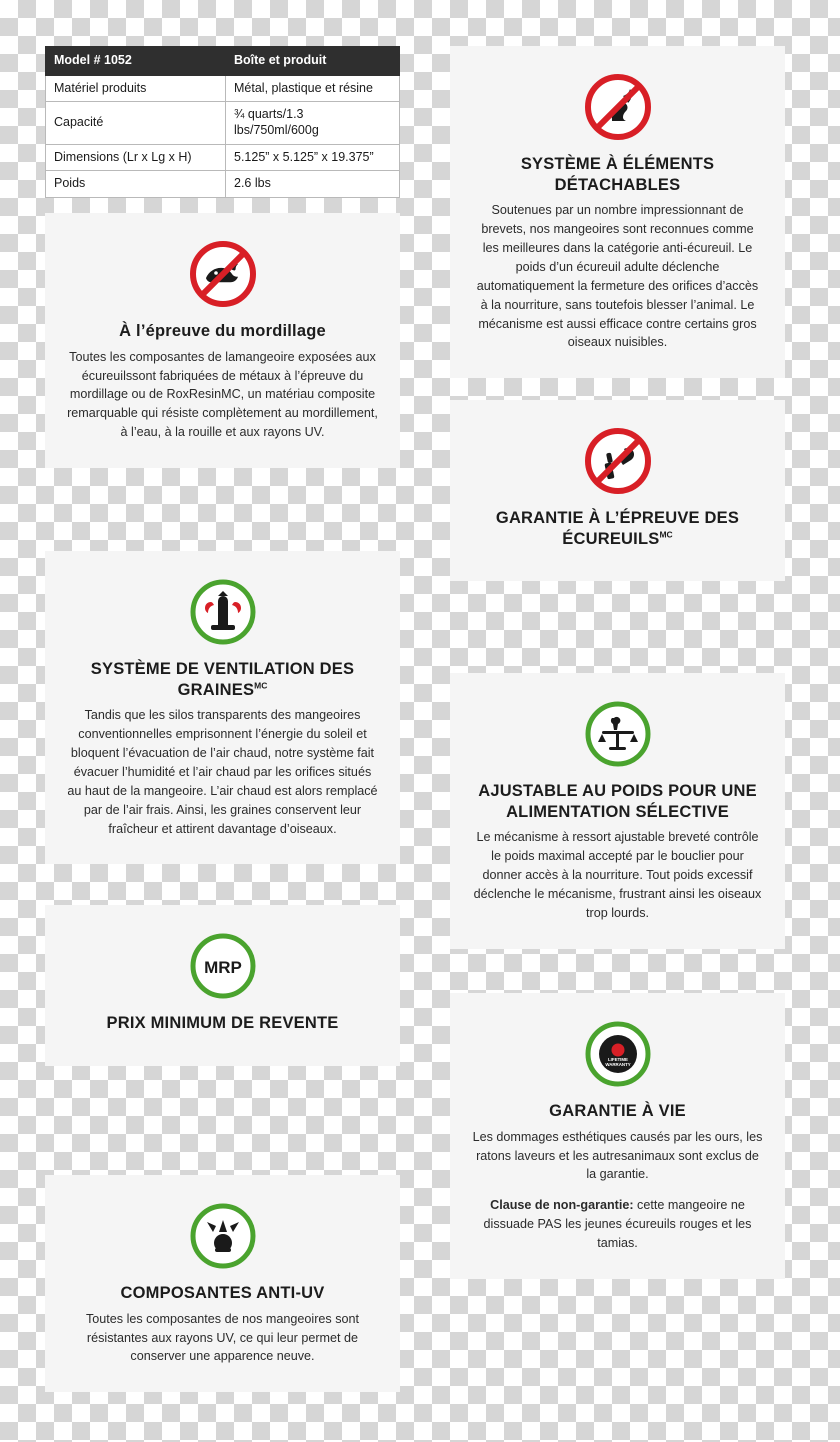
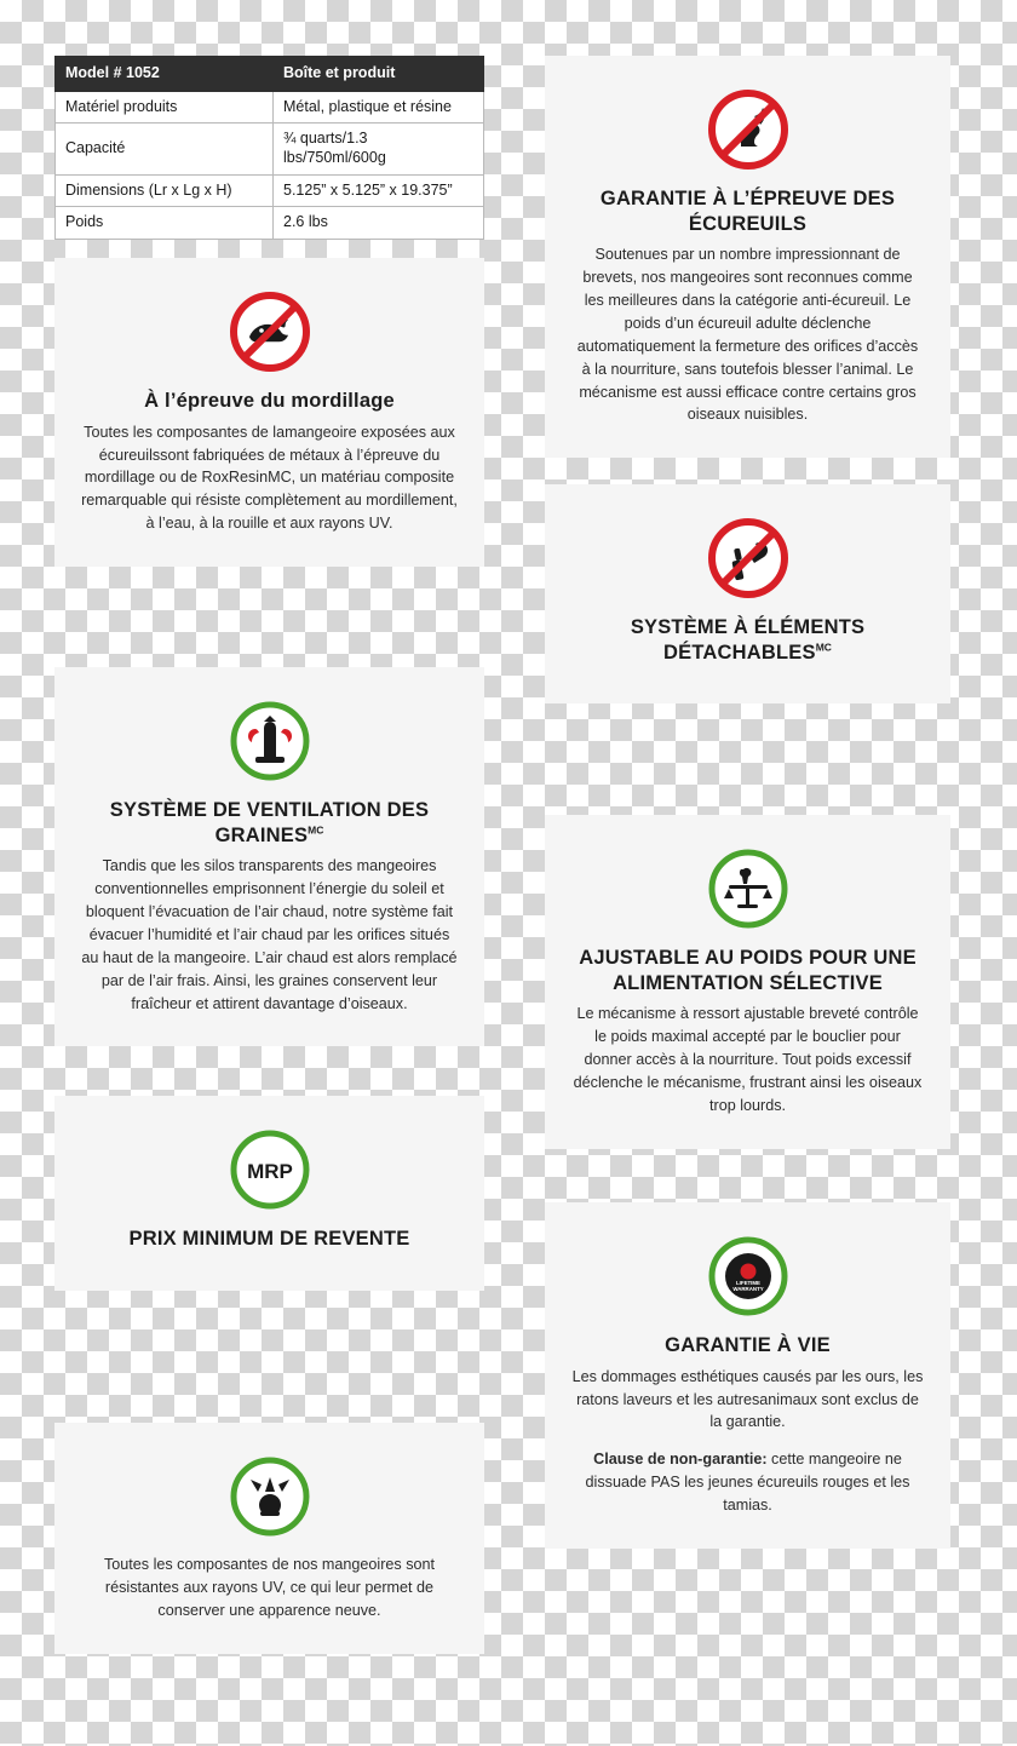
  Model # 1052	Boîte et produit
  Matériel produits	Métal, plastique et résine
  Capacité	¾ quarts/1.3 lbs/750ml/600g
  Dimensions (Lr x Lg x H)	5.125” x 5.125” x 19.375”
  Poids	2.6 lbs
  À l’épreuve du mordillage
  Toutes les composantes de lamangeoire exposées aux écureuilssont fabriquées de métaux à l’épreuve du mordillage ou de RoxResinMC, un matériau composite remarquable qui résiste complètement au mordillement, à l’eau, à la rouille et aux rayons UV.
  SYSTÈME DE VENTILATION DES GRAINESMC
  Tandis que les silos transparents des mangeoires conventionnelles emprisonnent l’énergie du soleil et bloquent l’évacuation de l’air chaud, notre système fait évacuer l’humidité et l’air chaud par les orifices situés au haut de la mangeoire. L’air chaud est alors remplacé par de l’air frais. Ainsi, les graines conservent leur fraîcheur et attirent davantage d’oiseaux.
  MRP
  PRIX MINIMUM DE REVENTE
- COMPOSANTES ANTI-UV
  Toutes les composantes de nos mangeoires sont résistantes aux rayons UV, ce qui leur permet de conserver une apparence neuve.
- SYSTÈME À ÉLÉMENTS DÉTACHABLES
+ GARANTIE À L’ÉPREUVE DES ÉCUREUILS
  Soutenues par un nombre impressionnant de brevets, nos mangeoires sont reconnues comme les meilleures dans la catégorie anti-écureuil. Le poids d’un écureuil adulte déclenche automatiquement la fermeture des orifices d’accès à la nourriture, sans toutefois blesser l’animal. Le mécanisme est aussi efficace contre certains gros oiseaux nuisibles.
- GARANTIE À L’ÉPREUVE DES ÉCUREUILSMC
+ SYSTÈME À ÉLÉMENTS DÉTACHABLESMC
  AJUSTABLE AU POIDS POUR UNE ALIMENTATION SÉLECTIVE
  Le mécanisme à ressort ajustable breveté contrôle le poids maximal accepté par le bouclier pour donner accès à la nourriture. Tout poids excessif déclenche le mécanisme, frustrant ainsi les oiseaux trop lourds.
  GARANTIE À VIE
  Les dommages esthétiques causés par les ours, les ratons laveurs et les autresanimaux sont exclus de la garantie.
  Clause de non-garantie: cette mangeoire ne dissuade PAS les jeunes écureuils rouges et les tamias.
